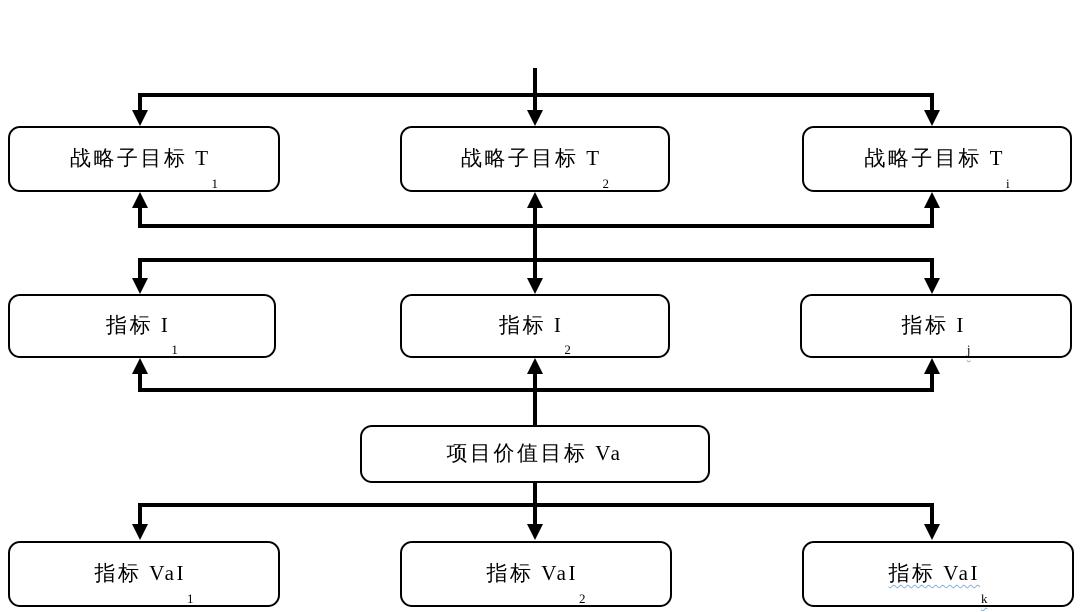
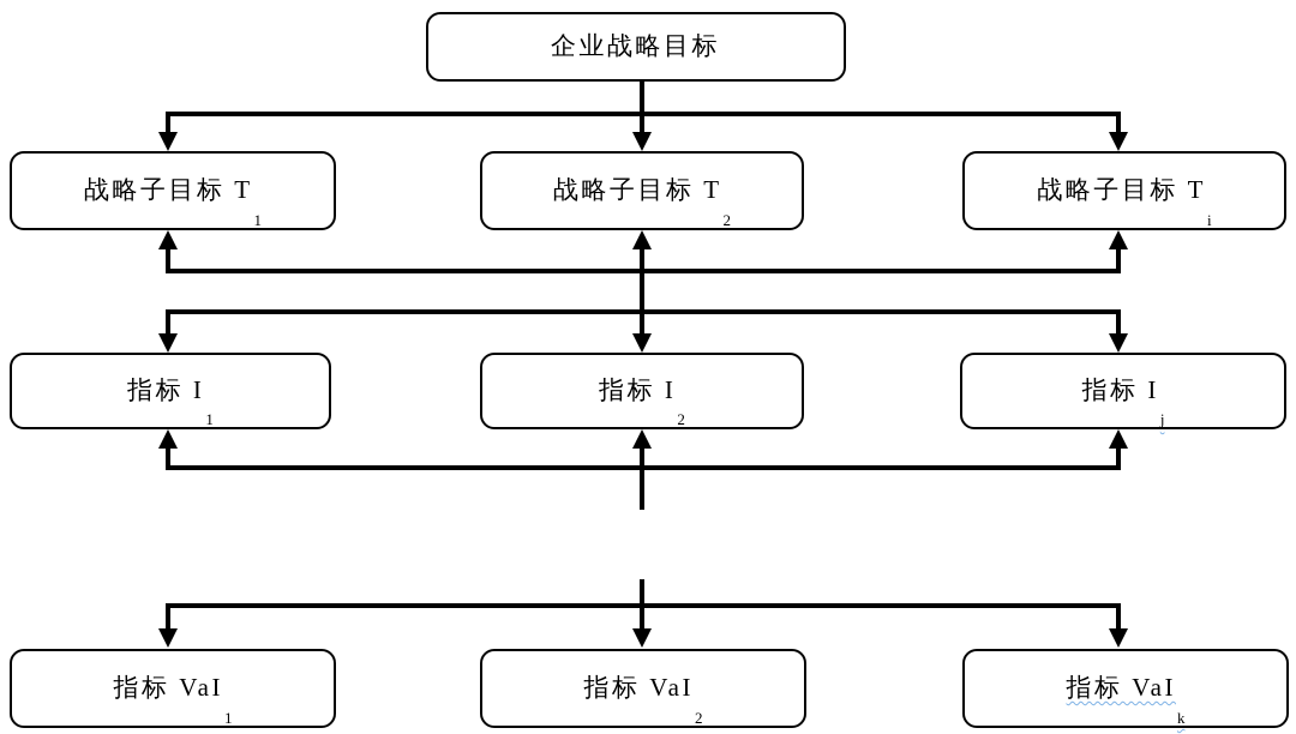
+ 企业战略目标
  战略子目标 T
  1
  战略子目标 T
  2
  战略子目标 T
  i
  指标 I
  1
  指标 I
  2
  指标 I
  j
- 项目价值目标 Va
  指标 VaI
  1
  指标 VaI
  2
  指标 VaI
  k
